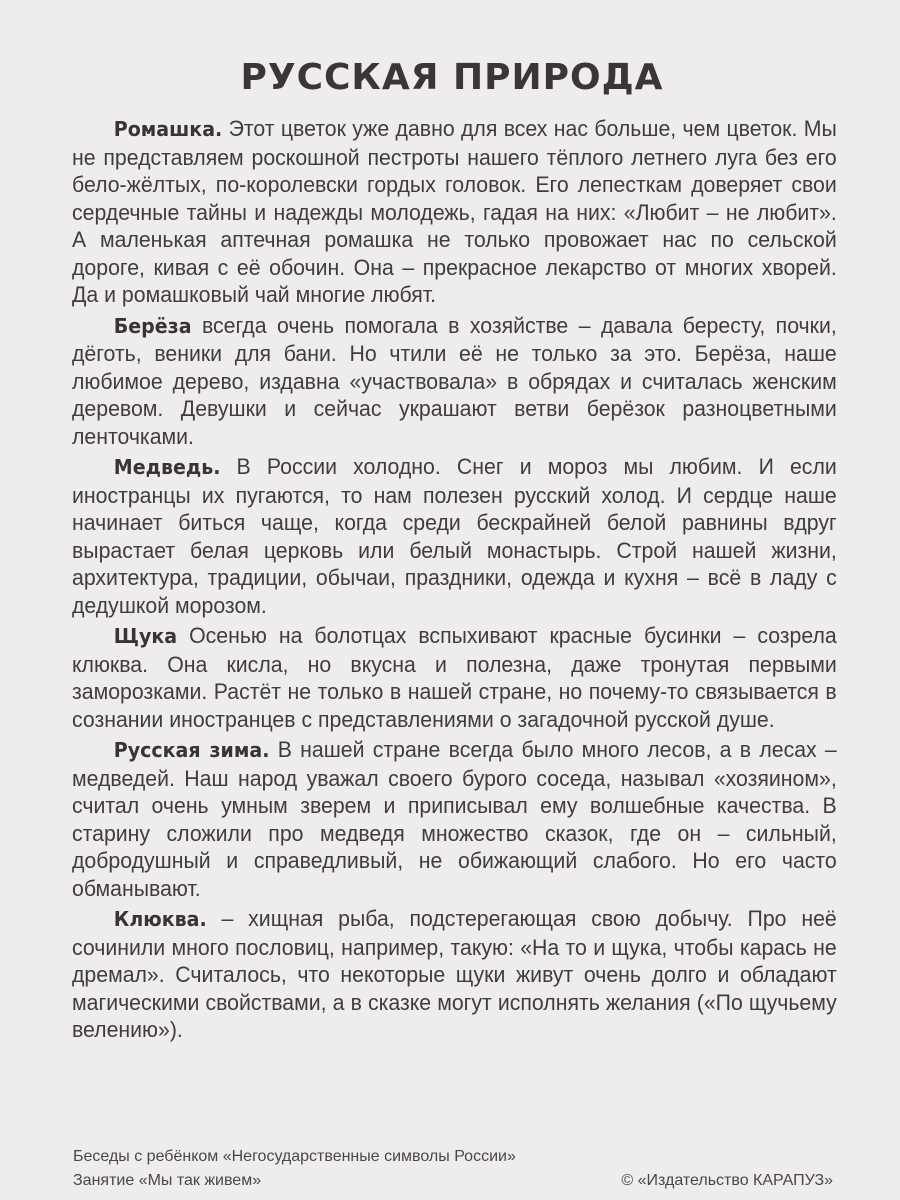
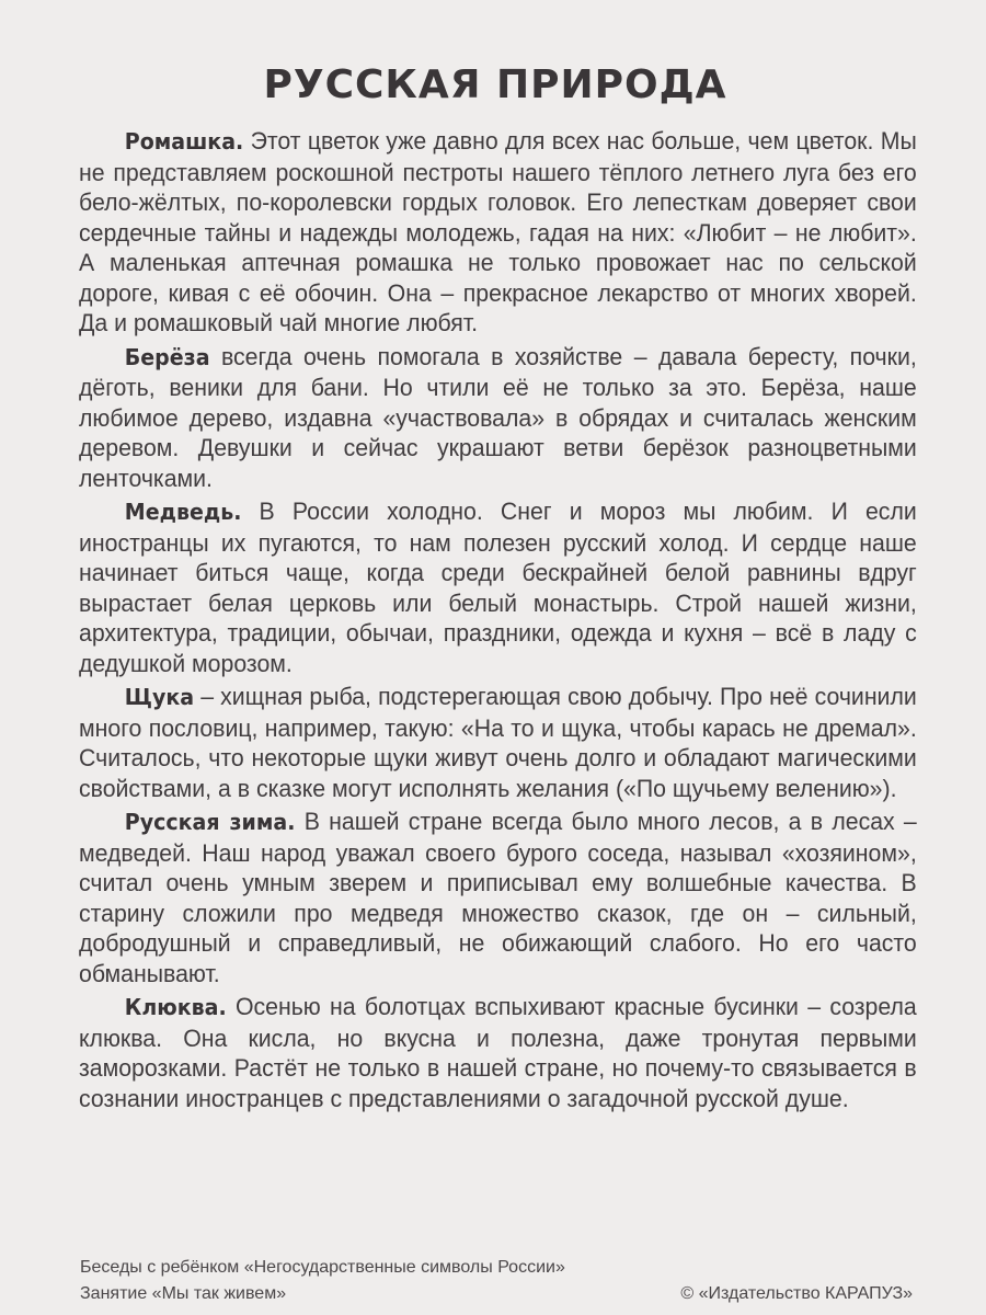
  РУССКАЯ ПРИРОДА
  Ромашка. Этот цветок уже давно для всех нас больше, чем цветок. Мы не представляем роскошной пестроты нашего тёплого летнего луга без его бело-жёлтых, по-королевски гордых головок. Его лепесткам доверяет свои сердечные тайны и надежды молодежь, гадая на них: «Любит – не любит». А маленькая аптечная ромашка не только провожает нас по сельской дороге, кивая с её обочин. Она – прекрасное лекарство от многих хворей. Да и ромашковый чай многие любят.
  Берёза всегда очень помогала в хозяйстве – давала бересту, почки, дёготь, веники для бани. Но чтили её не только за это. Берёза, наше любимое дерево, издавна «участвовала» в обрядах и считалась женским деревом. Девушки и сейчас украшают ветви берёзок разноцветными ленточками.
  Медведь. В России холодно. Снег и мороз мы любим. И если иностранцы их пугаются, то нам полезен русский холод. И сердце наше начинает биться чаще, когда среди бескрайней белой равнины вдруг вырастает белая церковь или белый монастырь. Строй нашей жизни, архитектура, традиции, обычаи, праздники, одежда и кухня – всё в ладу с дедушкой морозом.
- Щука Осенью на болотцах вспыхивают красные бусинки – созрела клюква. Она кисла, но вкусна и полезна, даже тронутая первыми заморозками. Растёт не только в нашей стране, но почему-то связывается в сознании иностранцев с представлениями о загадочной русской душе.
+ Щука – хищная рыба, подстерегающая свою добычу. Про неё сочинили много пословиц, например, такую: «На то и щука, чтобы карась не дремал». Считалось, что некоторые щуки живут очень долго и обладают магическими свойствами, а в сказке могут исполнять желания («По щучьему велению»).
  Русская зима. В нашей стране всегда было много лесов, а в лесах – медведей. Наш народ уважал своего бурого соседа, называл «хозяином», считал очень умным зверем и приписывал ему волшебные качества. В старину сложили про медведя множество сказок, где он – сильный, добродушный и справедливый, не обижающий слабого. Но его часто обманывают.
- Клюква. – хищная рыба, подстерегающая свою добычу. Про неё сочинили много пословиц, например, такую: «На то и щука, чтобы карась не дремал». Считалось, что некоторые щуки живут очень долго и обладают магическими свойствами, а в сказке могут исполнять желания («По щучьему велению»).
+ Клюква. Осенью на болотцах вспыхивают красные бусинки – созрела клюква. Она кисла, но вкусна и полезна, даже тронутая первыми заморозками. Растёт не только в нашей стране, но почему-то связывается в сознании иностранцев с представлениями о загадочной русской душе.
  Беседы с ребёнком «Негосударственные символы России»
  Занятие «Мы так живем»
  © «Издательство КАРАПУЗ»
